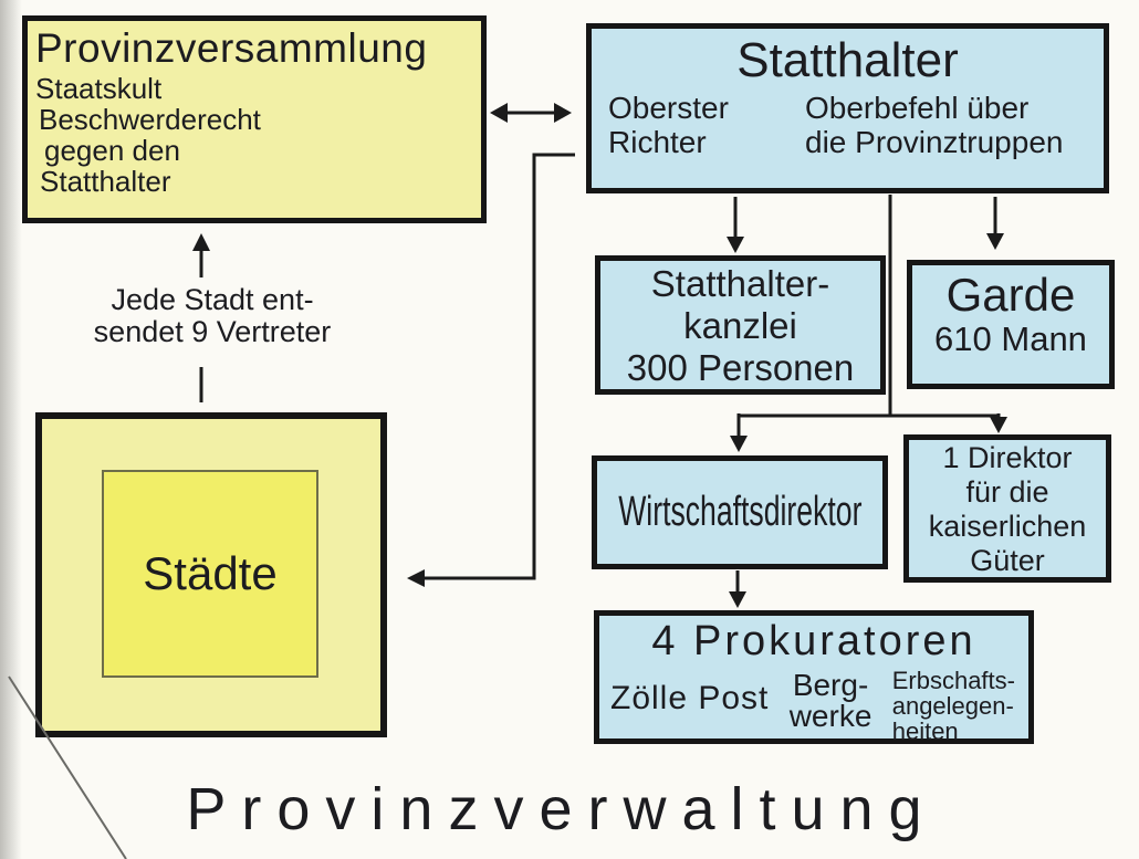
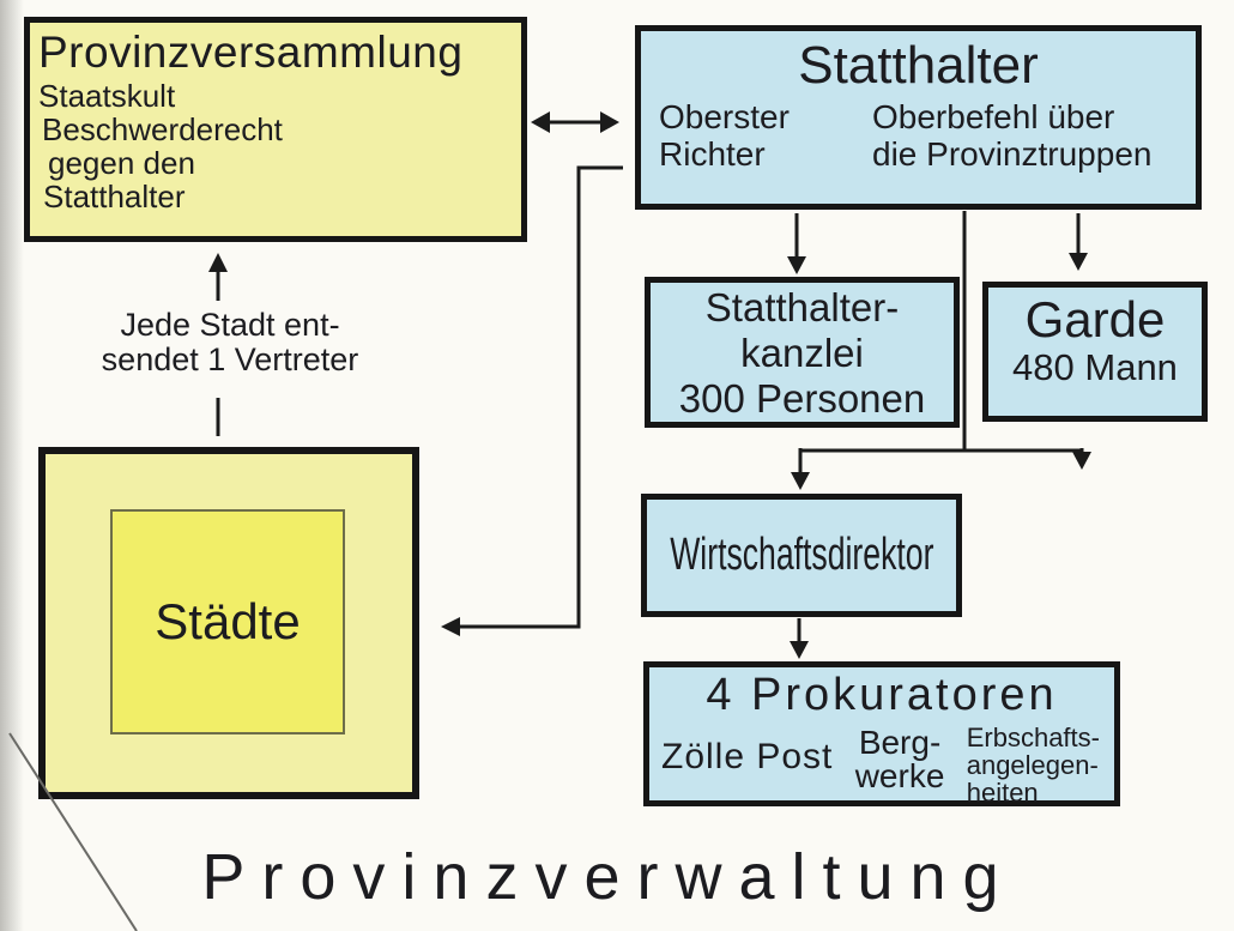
  Provinzversammlung
  Staatskult
  Beschwerderecht
  gegen den
  Statthalter
  Statthalter
  Oberster
  Richter
  Oberbefehl über
  die Provinztruppen
  Statthalter-
  kanzlei
  300 Personen
  Garde
- 610 Mann
+ 480 Mann
  Wirtschaftsdirektor
- 1 Direktor
- für die
- kaiserlichen
- Güter
  4 Prokuratoren
  Zölle Post
  Berg-
  werke
  Erbschafts-
  angelegen-
  heiten
  Städte
  Jede Stadt ent-
- sendet 9 Vertreter
+ sendet 1 Vertreter
  Provinzverwaltung
